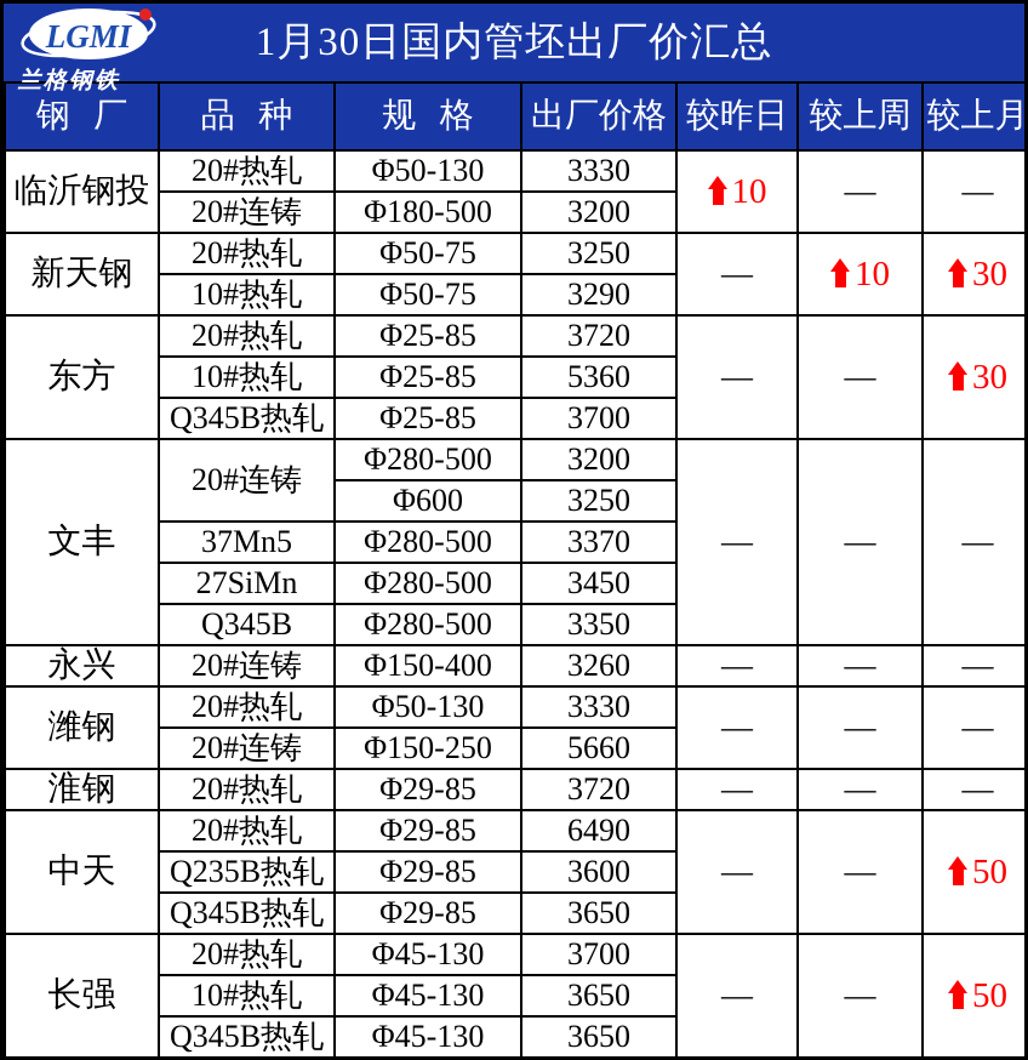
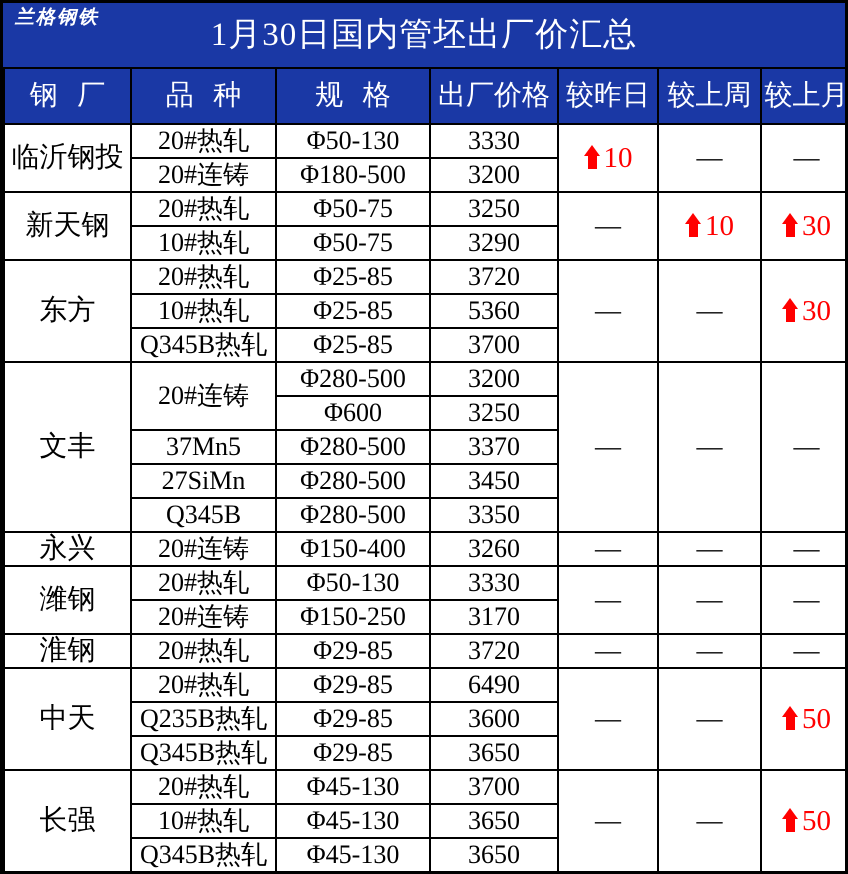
- LGMI
  兰格钢铁
  1月30日国内管坯出厂价汇总
  钢厂	品种	规格	出厂价格	较昨日	较上周	较上月
  临沂钢投	20#热轧	Φ50-130	3330	10	—	—
  20#连铸	Φ180-500	3200
  新天钢	20#热轧	Φ50-75	3250	—	10	30
  10#热轧	Φ50-75	3290
  东方	20#热轧	Φ25-85	3720	—	—	30
  10#热轧	Φ25-85	5360
  Q345B热轧	Φ25-85	3700
  文丰	20#连铸	Φ280-500	3200	—	—	—
  Φ600	3250
  37Mn5	Φ280-500	3370
  27SiMn	Φ280-500	3450
  Q345B	Φ280-500	3350
  永兴	20#连铸	Φ150-400	3260	—	—	—
  潍钢	20#热轧	Φ50-130	3330	—	—	—
- 20#连铸	Φ150-250	5660
+ 20#连铸	Φ150-250	3170
  淮钢	20#热轧	Φ29-85	3720	—	—	—
  中天	20#热轧	Φ29-85	6490	—	—	50
  Q235B热轧	Φ29-85	3600
  Q345B热轧	Φ29-85	3650
  长强	20#热轧	Φ45-130	3700	—	—	50
  10#热轧	Φ45-130	3650
  Q345B热轧	Φ45-130	3650
